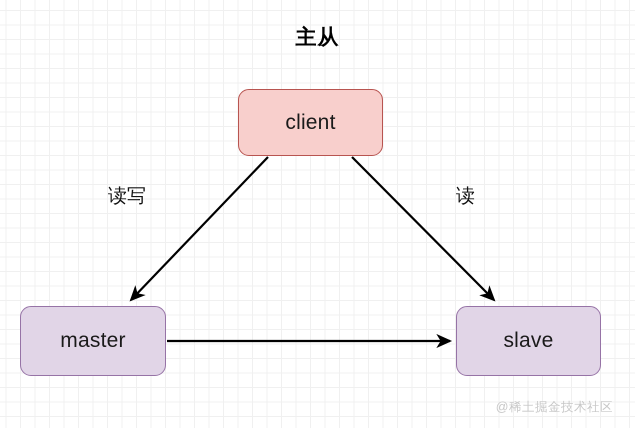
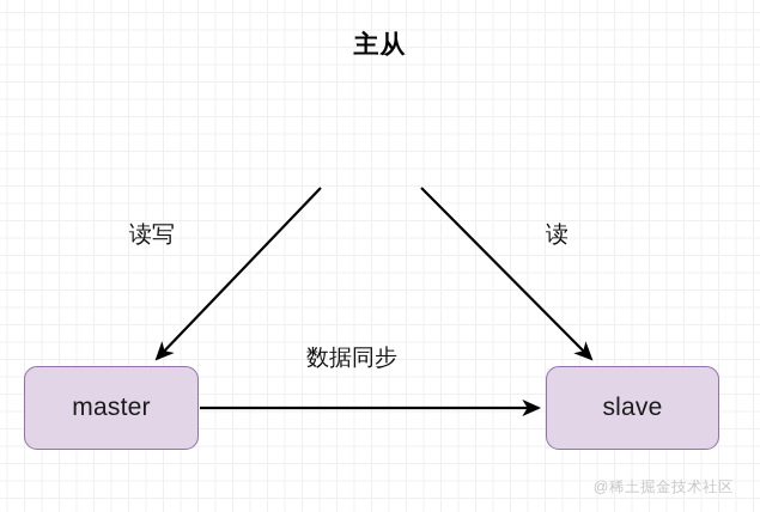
  主从
- client
  master
  slave
  读写
  读
+ 数据同步
  @稀土掘金技术社区
